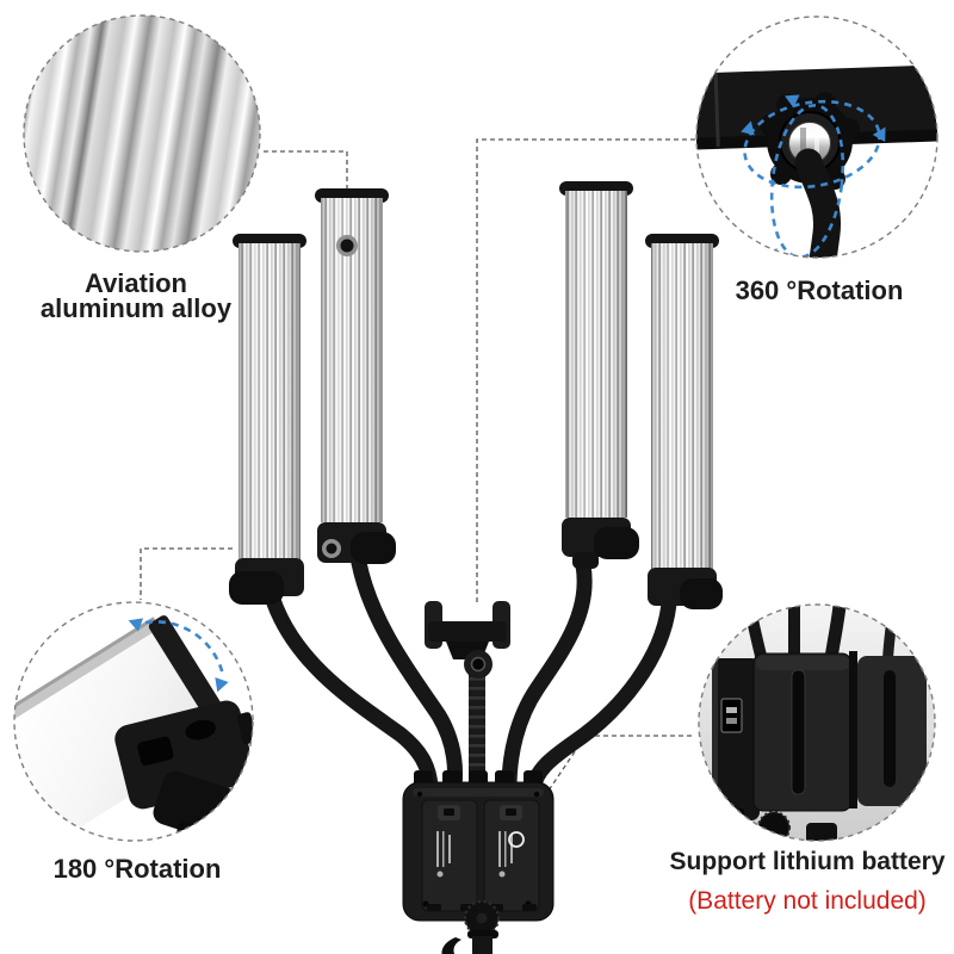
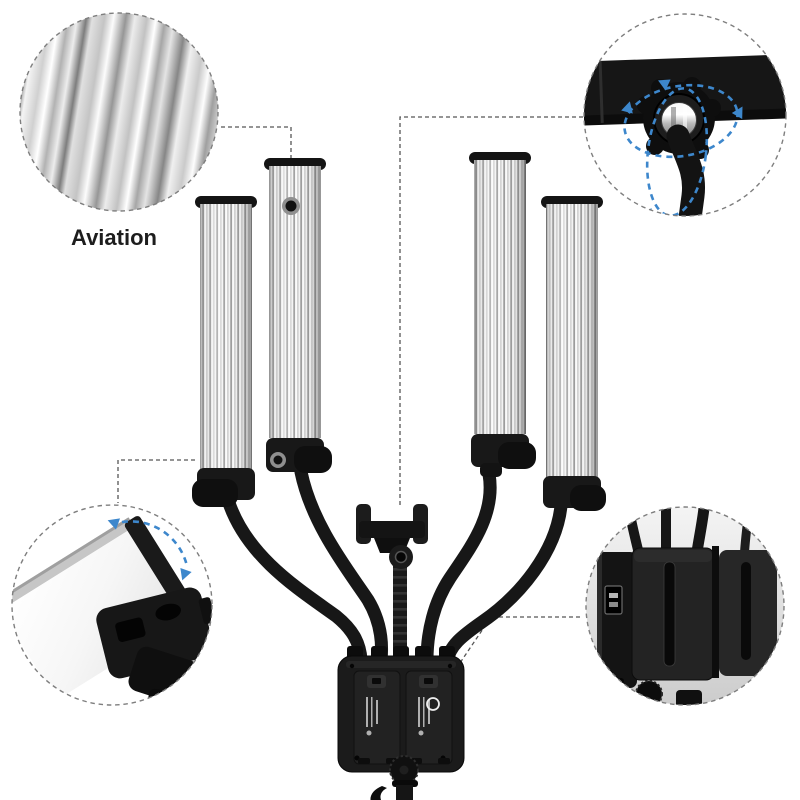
  Aviation
- aluminum alloy
- 360 °Rotation
- 180 °Rotation
- Support lithium battery
- (Battery not included)
